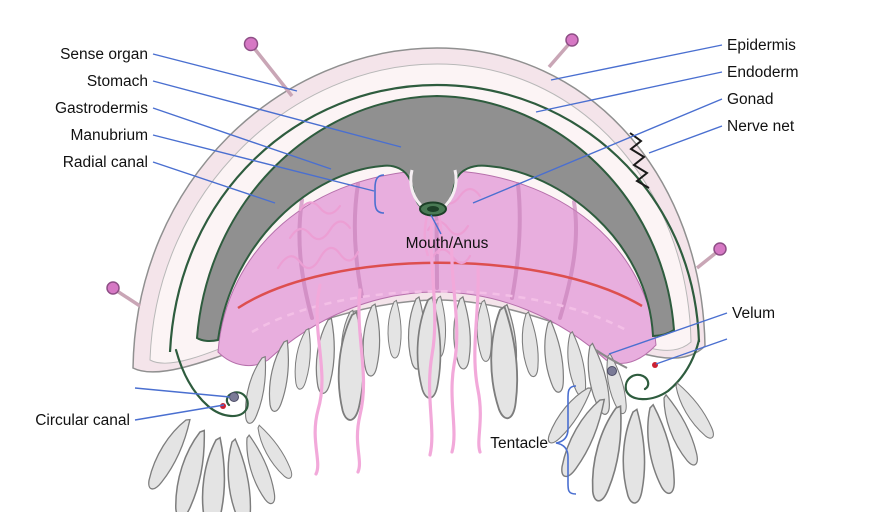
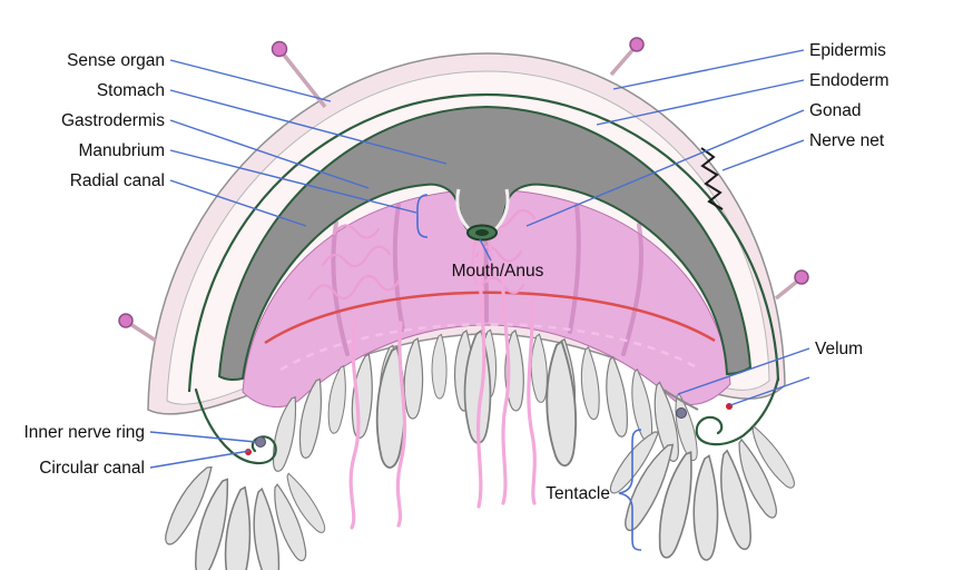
  Sense organ
  Stomach
  Gastrodermis
  Manubrium
  Radial canal
  Epidermis
  Endoderm
  Gonad
  Nerve net
  Mouth/Anus
  Velum
+ Inner nerve ring
  Circular canal
  Tentacle
